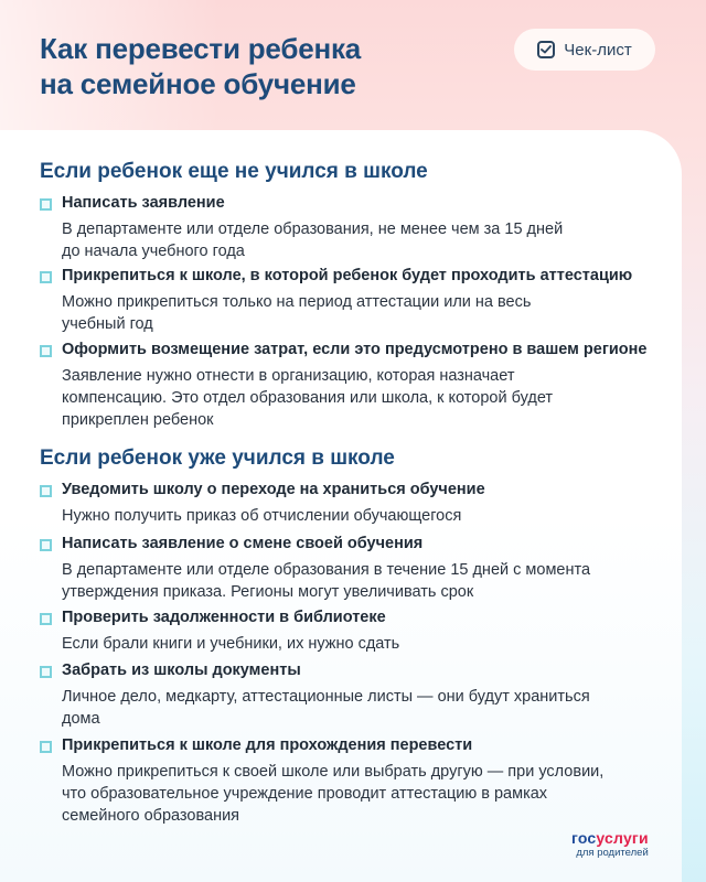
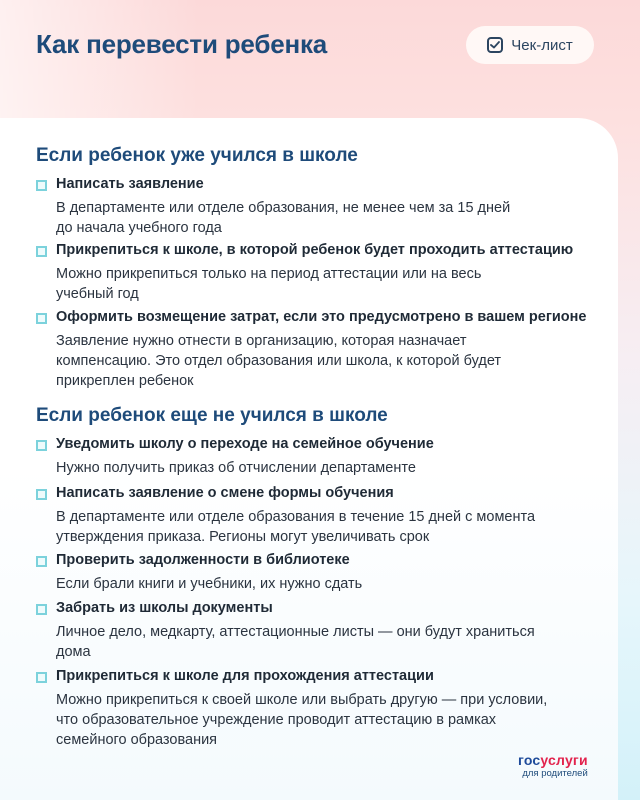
  Как перевести ребенка
- на семейное обучение
  Чек-лист
- Если ребенок еще не учился в школе
+ Если ребенок уже учился в школе
  Написать заявление
  В департаменте или отделе образования, не менее чем за 15 дней
  до начала учебного года
  Прикрепиться к школе, в которой ребенок будет проходить аттестацию
  Можно прикрепиться только на период аттестации или на весь
  учебный год
  Оформить возмещение затрат, если это предусмотрено в вашем регионе
  Заявление нужно отнести в организацию, которая назначает
  компенсацию. Это отдел образования или школа, к которой будет
  прикреплен ребенок
- Если ребенок уже учился в школе
+ Если ребенок еще не учился в школе
- Уведомить школу о переходе на храниться обучение
+ Уведомить школу о переходе на семейное обучение
- Нужно получить приказ об отчислении обучающегося
+ Нужно получить приказ об отчислении департаменте
- Написать заявление о смене своей обучения
+ Написать заявление о смене формы обучения
  В департаменте или отделе образования в течение 15 дней с момента
  утверждения приказа. Регионы могут увеличивать срок
  Проверить задолженности в библиотеке
  Если брали книги и учебники, их нужно сдать
  Забрать из школы документы
  Личное дело, медкарту, аттестационные листы — они будут храниться
  дома
- Прикрепиться к школе для прохождения перевести
+ Прикрепиться к школе для прохождения аттестации
  Можно прикрепиться к своей школе или выбрать другую — при условии,
  что образовательное учреждение проводит аттестацию в рамках
  семейного образования
  госуслуги
  для родителей
